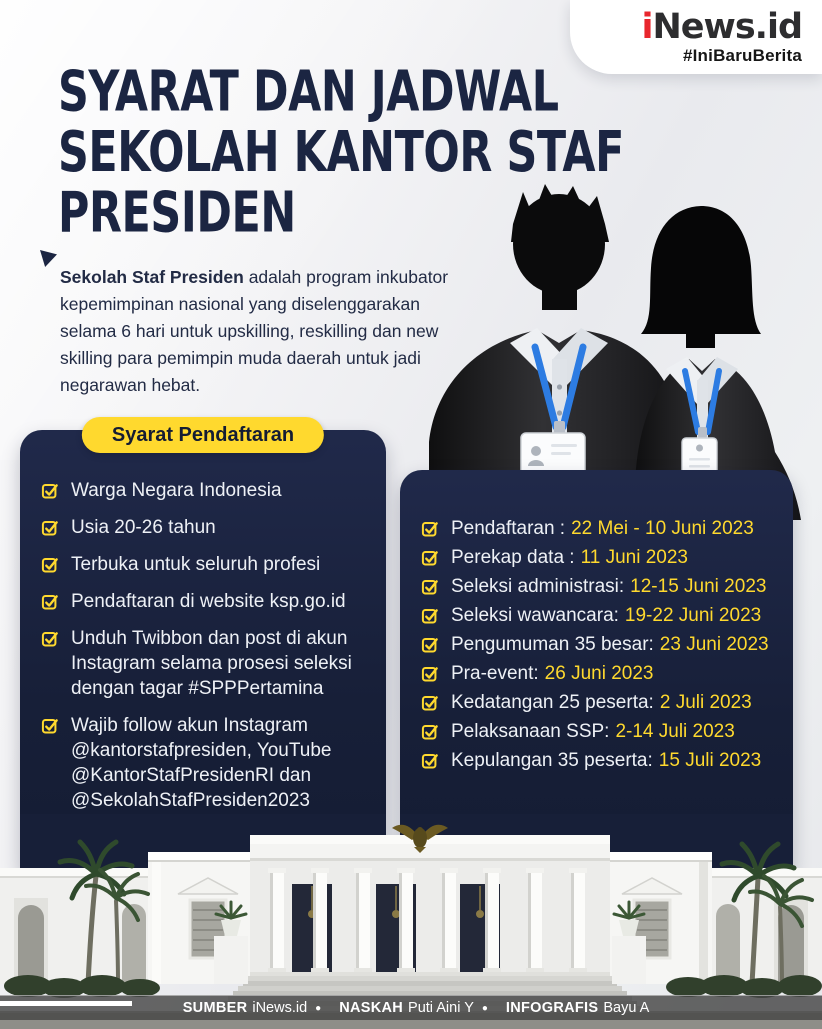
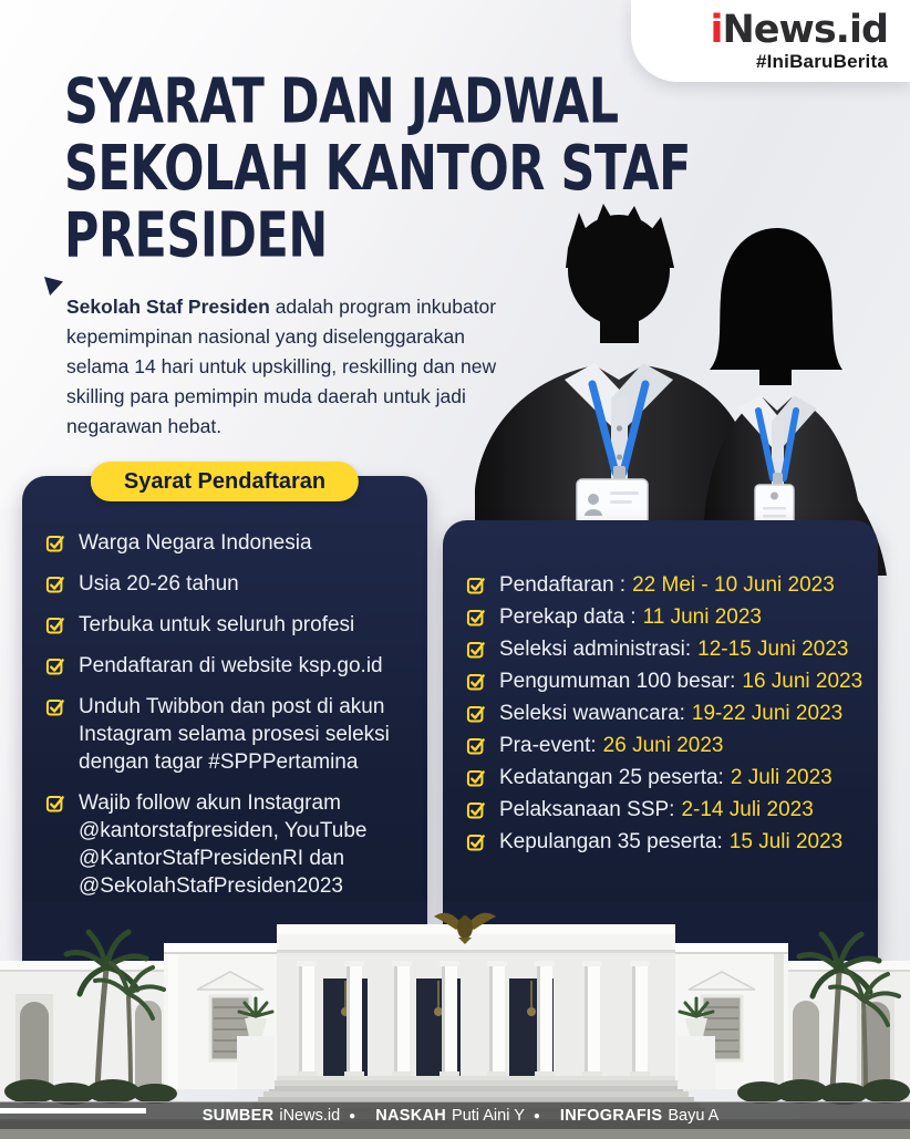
  iNews.id
  #IniBaruBerita
  SYARAT DAN JADWAL
  SEKOLAH KANTOR STAF
  PRESIDEN
- Sekolah Staf Presiden adalah program inkubator kepemimpinan nasional yang diselenggarakan selama 6 hari untuk upskilling, reskilling dan new skilling para pemimpin muda daerah untuk jadi negarawan hebat.
+ Sekolah Staf Presiden adalah program inkubator kepemimpinan nasional yang diselenggarakan selama 14 hari untuk upskilling, reskilling dan new skilling para pemimpin muda daerah untuk jadi negarawan hebat.
  Syarat Pendaftaran
  Warga Negara Indonesia
  Usia 20-26 tahun
  Terbuka untuk seluruh profesi
  Pendaftaran di website ksp.go.id
  Unduh Twibbon dan post di akun Instagram selama prosesi seleksi dengan tagar #SPPPertamina
  Wajib follow akun Instagram @kantorstafpresiden, YouTube @KantorStafPresidenRI dan @SekolahStafPresiden2023
  Pendaftaran :
  22 Mei - 10 Juni 2023
  Perekap data :
  11 Juni 2023
  Seleksi administrasi:
  12-15 Juni 2023
+ Pengumuman 100 besar:
+ 16 Juni 2023
  Seleksi wawancara:
  19-22 Juni 2023
- Pengumuman 35 besar:
- 23 Juni 2023
  Pra-event:
  26 Juni 2023
  Kedatangan 25 peserta:
  2 Juli 2023
  Pelaksanaan SSP:
  2-14 Juli 2023
  Kepulangan 35 peserta:
  15 Juli 2023
  SUMBER
  iNews.id
  ●
  NASKAH
  Puti Aini Y
  ●
  INFOGRAFIS
  Bayu A
